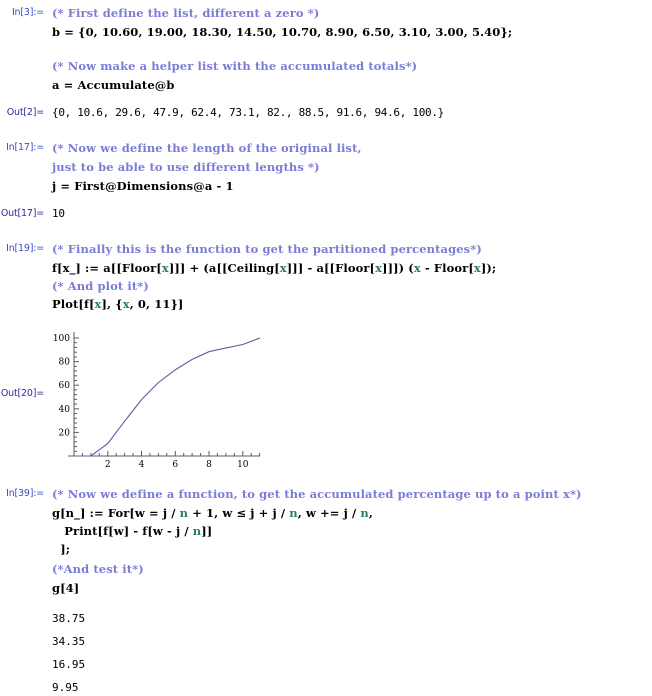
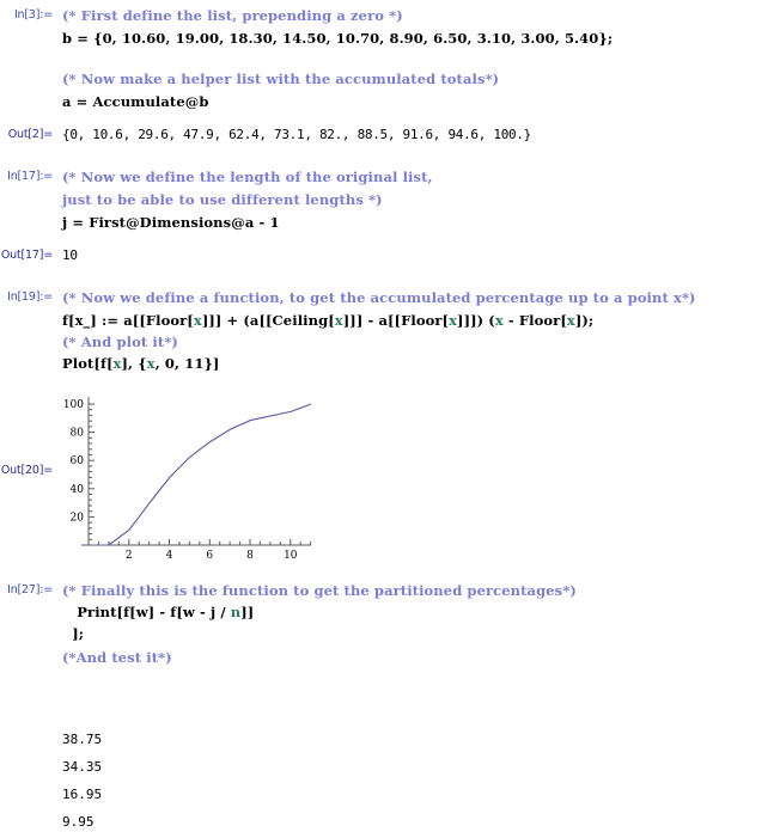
  In[3]:=
- (* First define the list, different a zero *)
+ (* First define the list, prepending a zero *)
  b = {0, 10.60, 19.00, 18.30, 14.50, 10.70, 8.90, 6.50, 3.10, 3.00, 5.40};
  (* Now make a helper list with the accumulated totals*)
  a = Accumulate@b
  Out[2]=
  {0, 10.6, 29.6, 47.9, 62.4, 73.1, 82., 88.5, 91.6, 94.6, 100.}
  In[17]:=
  (* Now we define the length of the original list,
  just to be able to use different lengths *)
  j = First@Dimensions@a - 1
  Out[17]=
  10
  In[19]:=
- (* Finally this is the function to get the partitioned percentages*)
+ (* Now we define a function, to get the accumulated percentage up to a point x*)
  f[x_] := a[[Floor[x]]] + (a[[Ceiling[x]]] - a[[Floor[x]]]) (x - Floor[x]);
  (* And plot it*)
  Plot[f[x], {x, 0, 11}]
  Out[20]=
  100
  80
  60
  40
  20
  2
  4
  6
  8
  10
- In[39]:=
+ In[27]:=
- (* Now we define a function, to get the accumulated percentage up to a point x*)
+ (* Finally this is the function to get the partitioned percentages*)
- g[n_] := For[w = j / n + 1, w ≤ j + j / n, w += j / n,
  Print[f[w] - f[w - j / n]]
  ];
  (*And test it*)
- g[4]
  38.75
  34.35
  16.95
  9.95
